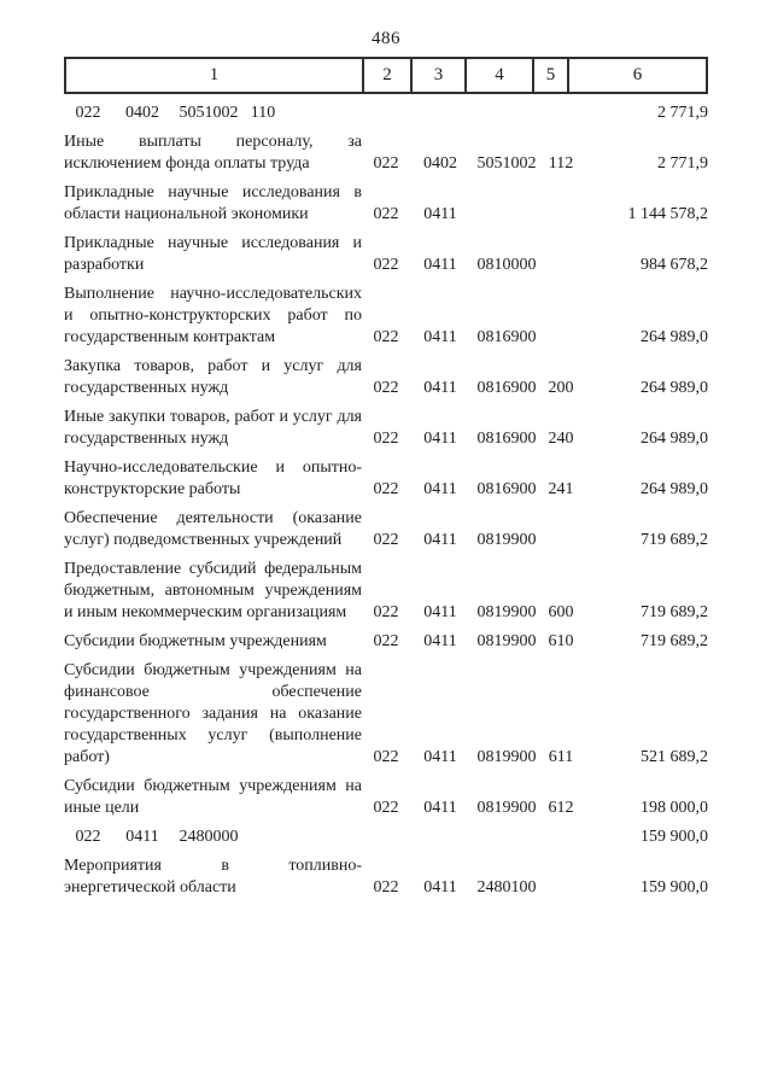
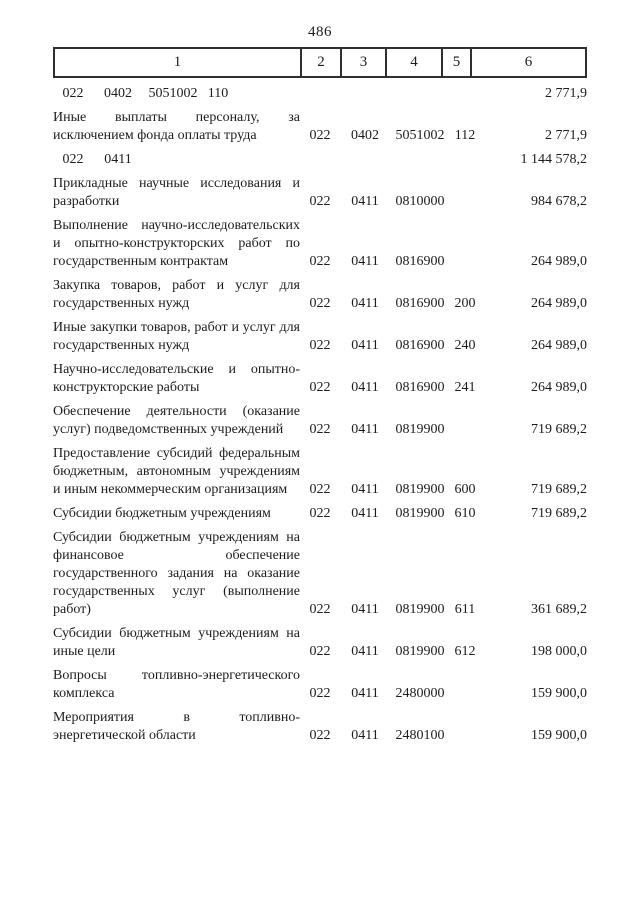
  486
  1
  2
  3
  4
  5
  6
  022
  0402
  5051002
  110
  2 771,9
  Иные выплаты персоналу, за исключением фонда оплаты труда
  022
  0402
  5051002
  112
  2 771,9
- Прикладные научные исследования в области национальной экономики
  022
  0411
  1 144 578,2
  Прикладные научные исследования и разработки
  022
  0411
  0810000
  984 678,2
  Выполнение научно-исследовательских и опытно-конструкторских работ по государственным контрактам
  022
  0411
  0816900
  264 989,0
  Закупка товаров, работ и услуг для государственных нужд
  022
  0411
  0816900
  200
  264 989,0
  Иные закупки товаров, работ и услуг для государственных нужд
  022
  0411
  0816900
  240
  264 989,0
  Научно-исследовательские и опытно-конструкторские работы
  022
  0411
  0816900
  241
  264 989,0
  Обеспечение деятельности (оказание услуг) подведомственных учреждений
  022
  0411
  0819900
  719 689,2
  Предоставление субсидий федеральным бюджетным, автономным учреждениям и иным некоммерческим организациям
  022
  0411
  0819900
  600
  719 689,2
  Субсидии бюджетным учреждениям
  022
  0411
  0819900
  610
  719 689,2
  Субсидии бюджетным учреждениям на финансовое обеспечение государственного задания на оказание государственных услуг (выполнение работ)
  022
  0411
  0819900
  611
- 521 689,2
+ 361 689,2
  Субсидии бюджетным учреждениям на иные цели
  022
  0411
  0819900
  612
  198 000,0
+ Вопросы топливно-энергетического комплекса
  022
  0411
  2480000
  159 900,0
  Мероприятия в топливно-энергетической области
  022
  0411
  2480100
  159 900,0
